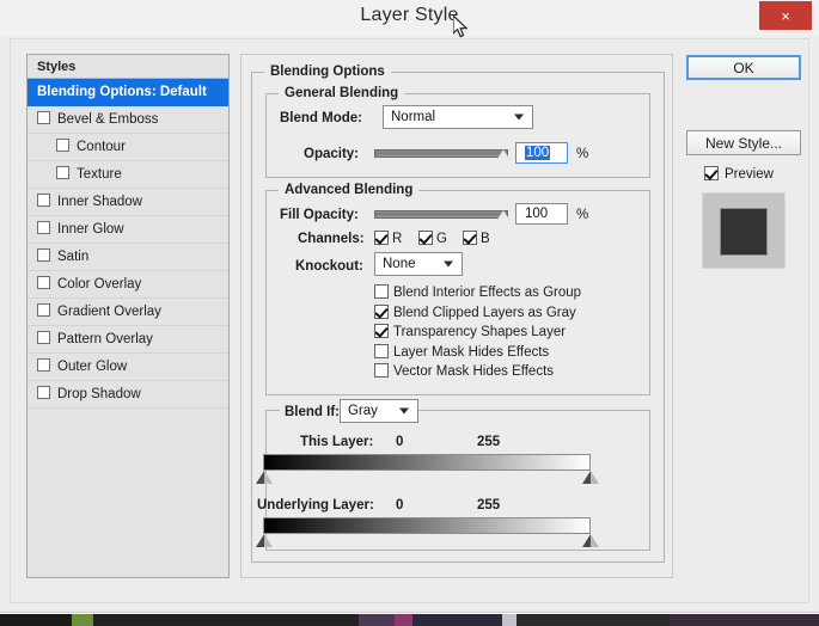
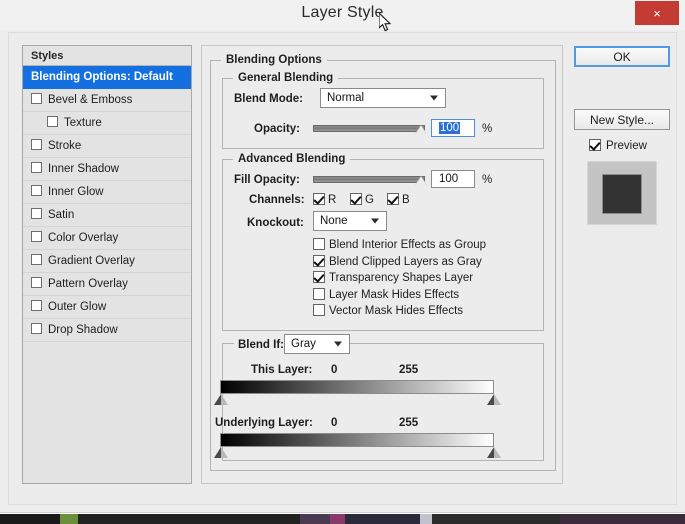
  Layer Styl
  ×
  Styles
  Blending Options: Default
  Bevel & Emboss
- Contour
  Texture
+ Stroke
  Inner Shadow
  Inner Glow
  Satin
  Color Overlay
  Gradient Overlay
  Pattern Overlay
  Outer Glow
  Drop Shadow
  Blending Options
  General Blending
  Blend Mode:
  Normal
  Opacity:
  100
  %
  Advanced Blending
  Fill Opacity:
  100
  %
  Channels:
  R
  G
  B
  Knockout:
  None
  Blend Interior Effects as Group
  Blend Clipped Layers as Gray
  Transparency Shapes Layer
  Layer Mask Hides Effects
  Vector Mask Hides Effects
  Blend If:
  Gray
  This Layer:
  0
  255
  Underlying Layer:
  0
  255
  OK
  New Style...
  Preview
